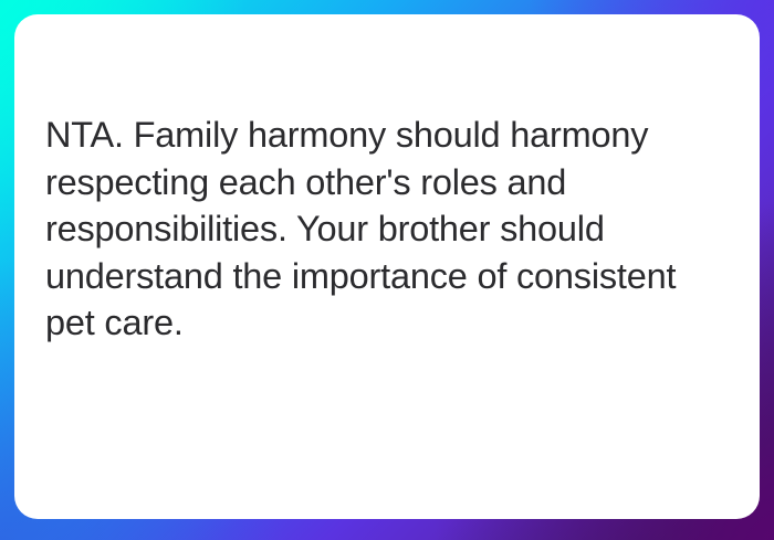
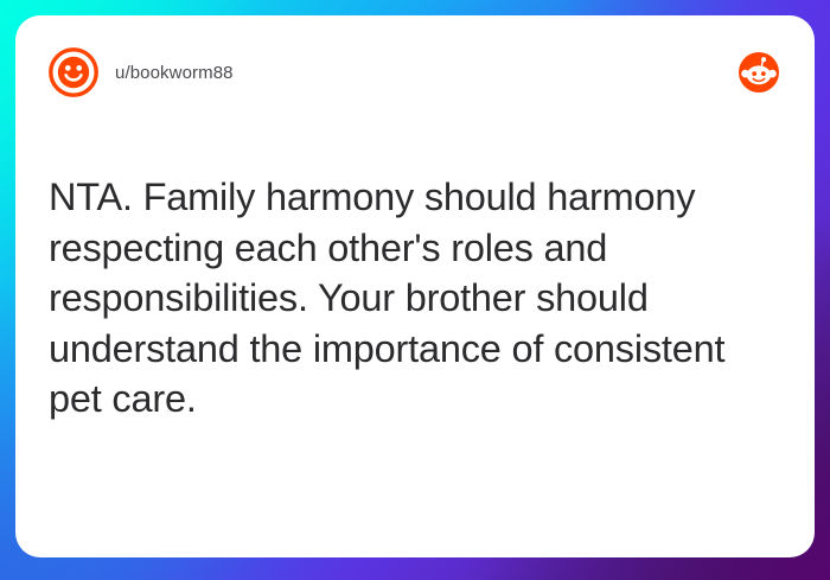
+ u/bookworm88
  NTA. Family harmony should harmony respecting each other's roles and responsibilities. Your brother should understand the importance of consistent pet care.
